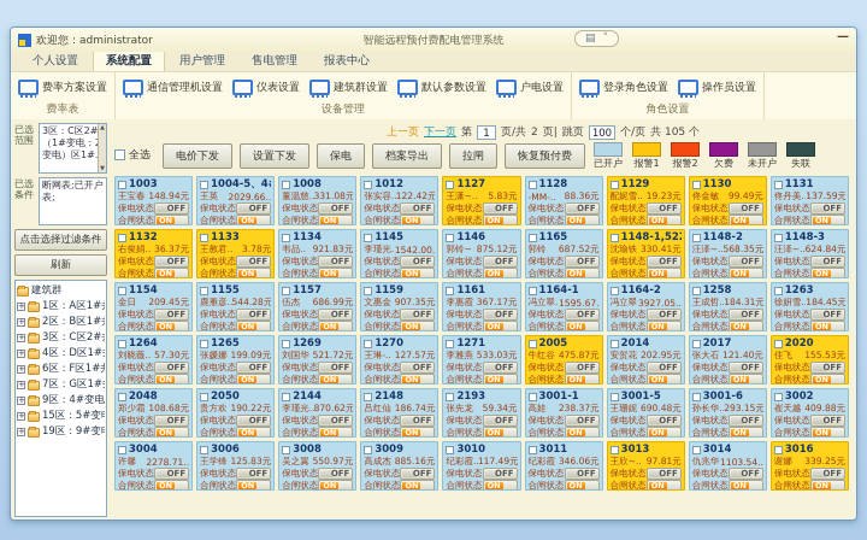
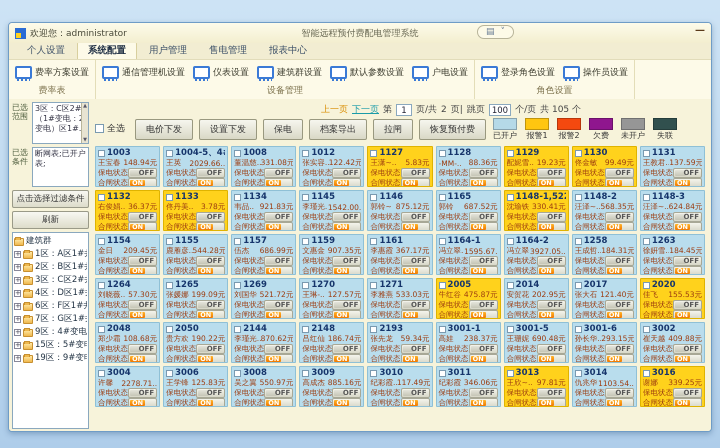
  欢迎您：administrator
  智能远程预付费配电管理系统
  ▤
  ˅
  —
  个人设置
  系统配置
  用户管理
  售电管理
  报表中心
  费率方案设置
  费率表
  通信管理机设置
  仪表设置
  建筑群设置
  默认参数设置
  户电设置
  设备管理
  登录角色设置
  操作员设置
  角色设置
  已选范围
  3区：C区2#
  （1#变电：
  变电）区1#
  已选条件
  断网表;已开户
  表;
  点击选择过滤条件
  刷新
  建筑群
  1区：A区1#
  7区：G区1#
  9区：4#变电
  上一页
  下一页
  第
  1
  页/共
  2
  页|
  跳页
  100
  个/页
  共 105 个
  全选
  电价下发
  设置下发
  保电
  档案导出
  拉闸
  恢复预付费
  已开户
  报警1
  报警2
  欠费
  未开户
  失联
  1003
  王宝春
  148.94元
  保电状态
  OFF
  合闸状态
  ON
  1004-5、4
  王英
  2029.66..
  保电状态
  OFF
  合闸状态
  ON
  1008
  董温慈..
  331.08元
  保电状态
  OFF
  合闸状态
  ON
  1012
  张实容..
  122.42元
  保电状态
  OFF
  合闸状态
  ON
  1127
  王潇~..
  5.83元
  保电状态
  OFF
  合闸状态
  ON
  1128
  -MM-..
  88.36元
  保电状态
  OFF
  合闸状态
  ON
  1129
  配妮雪..
  19.23元
  保电状态
  OFF
  合闸状态
  ON
  1130
  佟金敏
  99.49元
  保电状态
  OFF
  合闸状态
  ON
  1131
- 佟丹美..
+ 王教君..
  137.59元
  保电状态
  OFF
  合闸状态
  ON
  1132
  右俊娟..
  36.37元
  保电状态
  OFF
  合闸状态
  ON
  1133
- 王教君..
+ 佟丹美..
  3.78元
  保电状态
  OFF
  合闸状态
  ON
  1134
  韦品..
  921.83元
  保电状态
  OFF
  合闸状态
  ON
  1145
  李瑾光.
  1542.00.
  保电状态
  OFF
  合闸状态
  ON
  1146
  郭铃~
  875.12元
  保电状态
  OFF
  合闸状态
  ON
  1165
  郭铃
  687.52元
  保电状态
  OFF
  合闸状态
  ON
  1148-1,52
  沈瑜铁
  330.41元
  保电状态
  OFF
  合闸状态
  ON
  1148-2
  汪泽~..
  568.35元
  保电状态
  OFF
  合闸状态
  ON
  1148-3
  汪泽~..
  624.84元
  保电状态
  OFF
  合闸状态
  ON
  1154
  金日
  209.45元
  保电状态
  OFF
  合闸状态
  ON
  1155
  鹿雁彦..
  544.28元
  保电状态
  OFF
  合闸状态
  ON
  1157
  伍杰
  686.99元
  保电状态
  OFF
  合闸状态
  ON
  1159
  文惠金
  907.35元
  保电状态
  OFF
  合闸状态
  ON
  1161
  李惠霞
  367.17元
  保电状态
  OFF
  合闸状态
  ON
  1164-1
  冯立翠.
  1595.67.
  保电状态
  OFF
  合闸状态
  ON
  1164-2
  冯立翠
  3927.05..
  保电状态
  OFF
  合闸状态
  ON
  1258
  王成哲..
  184.31元
  保电状态
  OFF
  合闸状态
  ON
  1263
  徐妍雪..
  184.45元
  保电状态
  OFF
  合闸状态
  ON
  1264
  刘晓薇..
  57.30元
  保电状态
  OFF
  合闸状态
  ON
  1265
  张媛娜
  199.09元
  保电状态
  OFF
  合闸状态
  ON
  1269
  刘国华
  521.72元
  保电状态
  OFF
  合闸状态
  ON
  1270
  王琳-..
  127.57元
  保电状态
  OFF
  合闸状态
  ON
  1271
  李雅燕
  533.03元
  保电状态
  OFF
  合闸状态
  ON
  2005
  牛红谷
  475.87元
  保电状态
  OFF
  合闸状态
  ON
  2014
  安贺花
  202.95元
  保电状态
  OFF
  合闸状态
  ON
  2017
  张大石
  121.40元
  保电状态
  OFF
  合闸状态
  ON
  2020
  佳飞
  155.53元
  保电状态
  OFF
  合闸状态
  ON
  2048
  郑少霜
  108.68元
  保电状态
  OFF
  合闸状态
  ON
  2050
  贵方欢
  190.22元
  保电状态
  OFF
  合闸状态
  ON
  2144
  李瑾光..
  870.62元
  保电状态
  OFF
  合闸状态
  ON
  2148
  吕红仙
  186.74元
  保电状态
  OFF
  合闸状态
  ON
  2193
  张先龙
  59.34元
  保电状态
  OFF
  合闸状态
  ON
  3001-1
  高娃
  238.37元
  保电状态
  OFF
  合闸状态
  ON
  3001-5
  王珊妮
  690.48元
  保电状态
  OFF
  合闸状态
  ON
  3001-6
  孙长华..
  293.15元
  保电状态
  OFF
  合闸状态
  ON
  3002
  崔天越
  409.88元
  保电状态
  OFF
  合闸状态
  ON
  3004
  许馨
  2278.71..
  保电状态
  OFF
  合闸状态
  ON
  3006
  王学锋
  125.83元
  保电状态
  OFF
  合闸状态
  ON
  3008
  吴之翼
  550.97元
  保电状态
  OFF
  合闸状态
  ON
  3009
  高成杰
  885.16元
  保电状态
  OFF
  合闸状态
  ON
  3010
  纪彩霞..
  117.49元
  保电状态
  OFF
  合闸状态
  ON
  3011
  纪彩霞
  346.06元
  保电状态
  OFF
  合闸状态
  ON
  3013
  王欣~..
  97.81元
  保电状态
  OFF
  合闸状态
  ON
  3014
  仇兆华
  1103.54..
  保电状态
  OFF
  合闸状态
  ON
  3016
  谢娜
  339.25元
  保电状态
  OFF
  合闸状态
  ON
